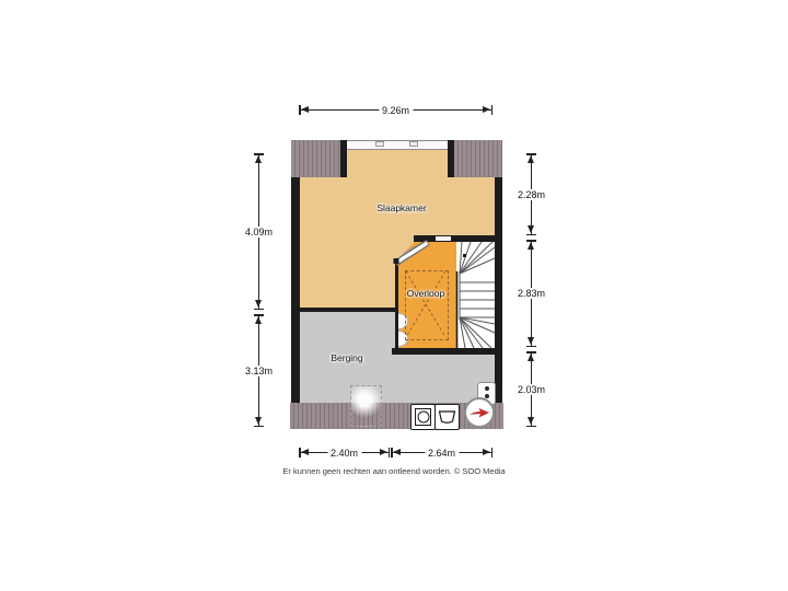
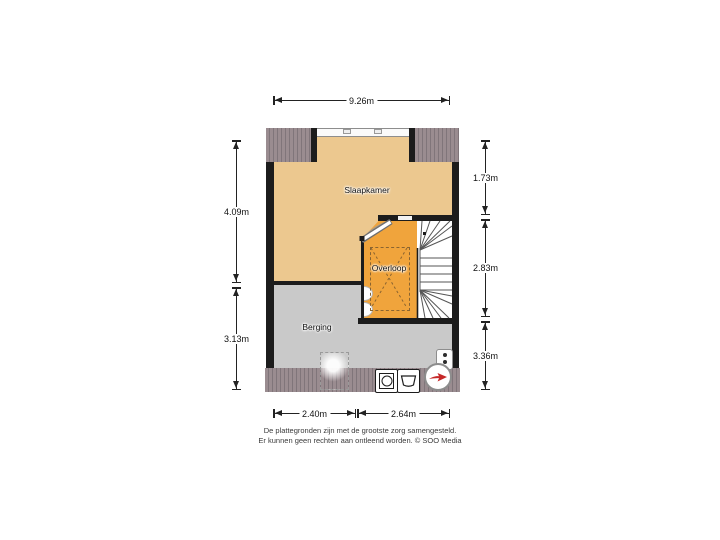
  Slaapkamer
  Overloop
  Berging
  9.26m
  4.09m
  3.13m
- 2.28m
+ 1.73m
  2.83m
- 2.03m
+ 3.36m
  2.40m
  2.64m
+ De plattegronden zijn met de grootste zorg samengesteld.
  Er kunnen geen rechten aan ontleend worden. © SOO Media
